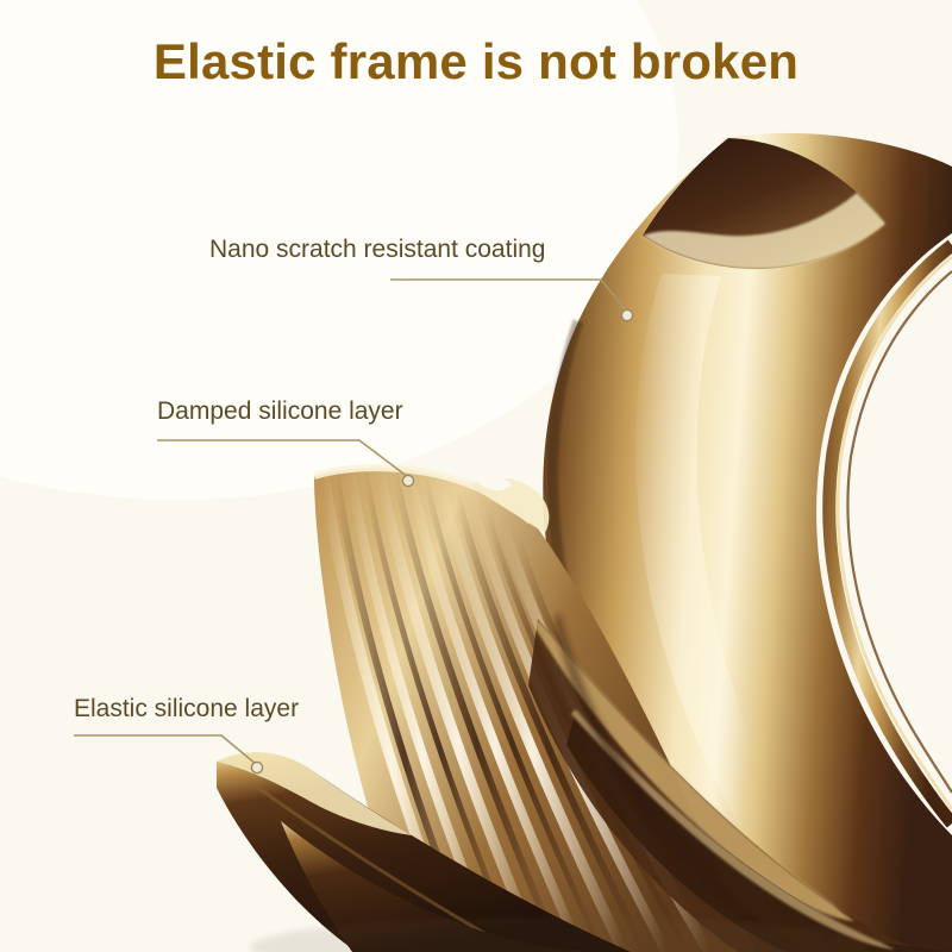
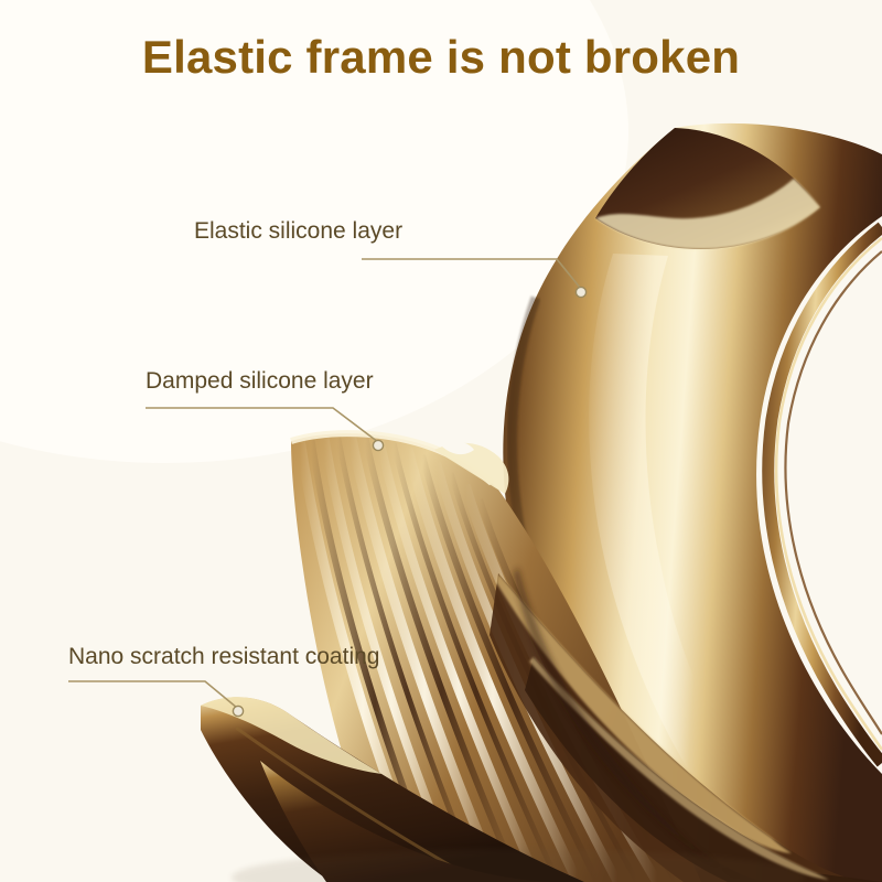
  Elastic frame is not broken
- Nano scratch resistant coating
+ Elastic silicone layer
  Damped silicone layer
- Elastic silicone layer
+ Nano scratch resistant coating
